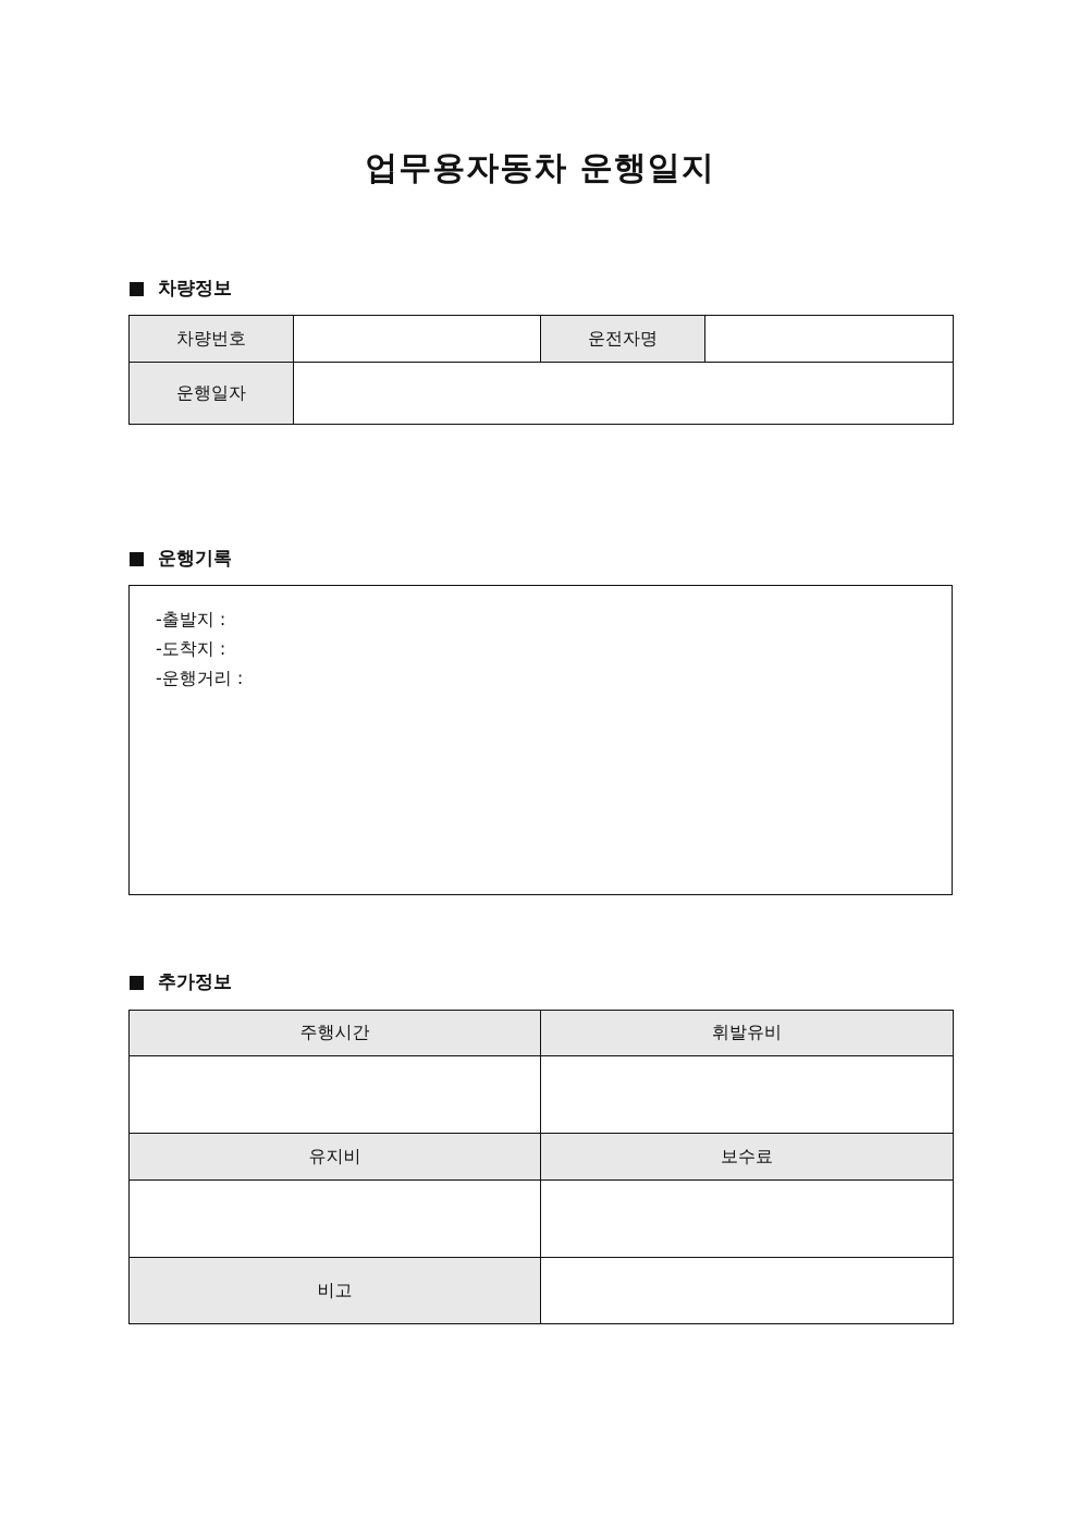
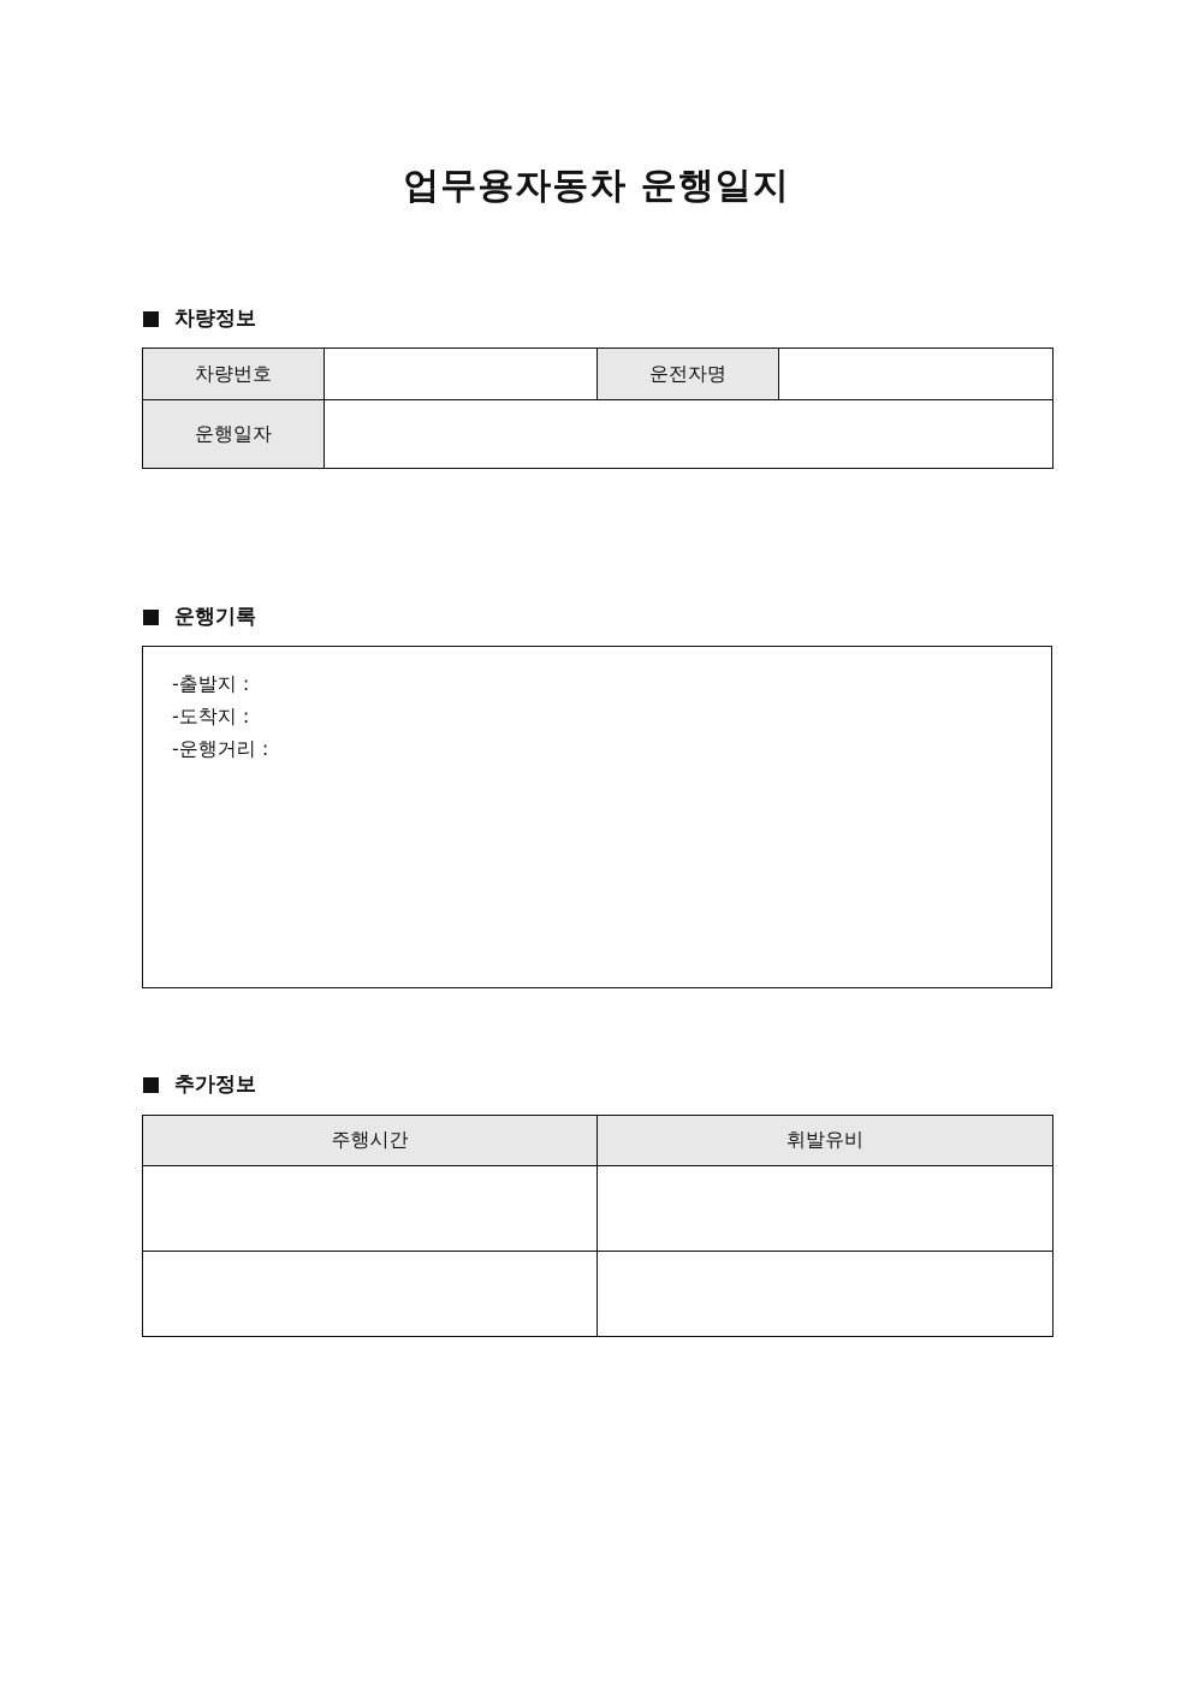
  업무용자동차 운행일지
  차량정보
  차량번호		운전자명
  운행일자
  운행기록
  -출발지 :
  -도착지 :
  -운행거리 :
  추가정보
  주행시간	휘발유비
- 유지비	보수료
- 비고
